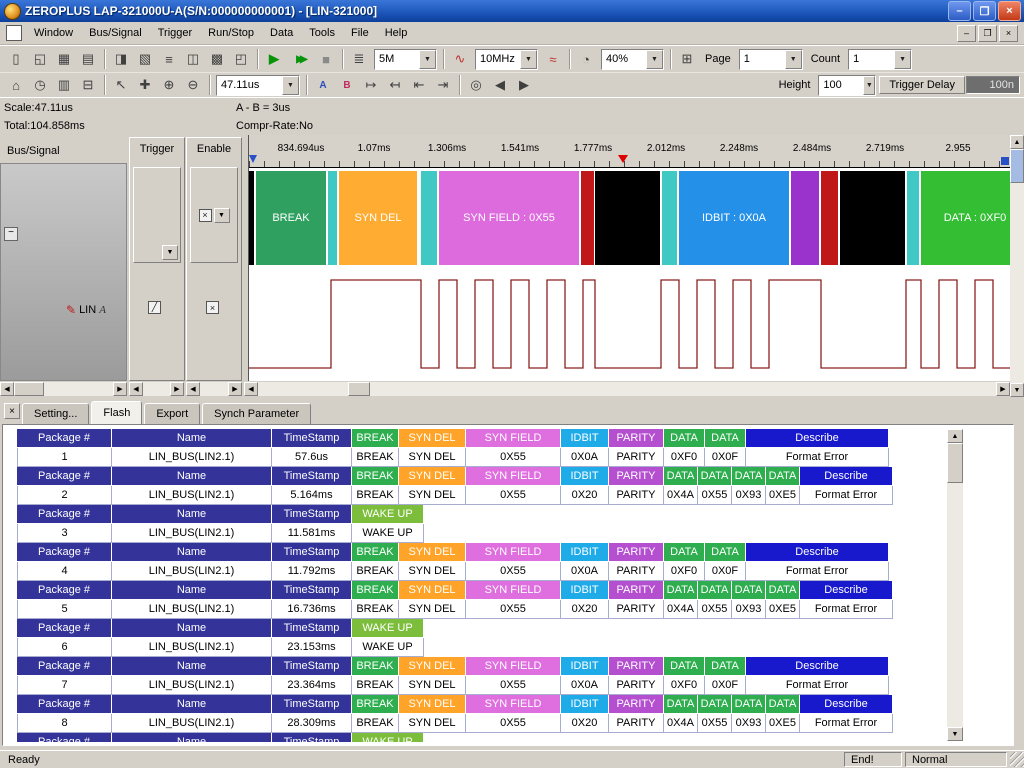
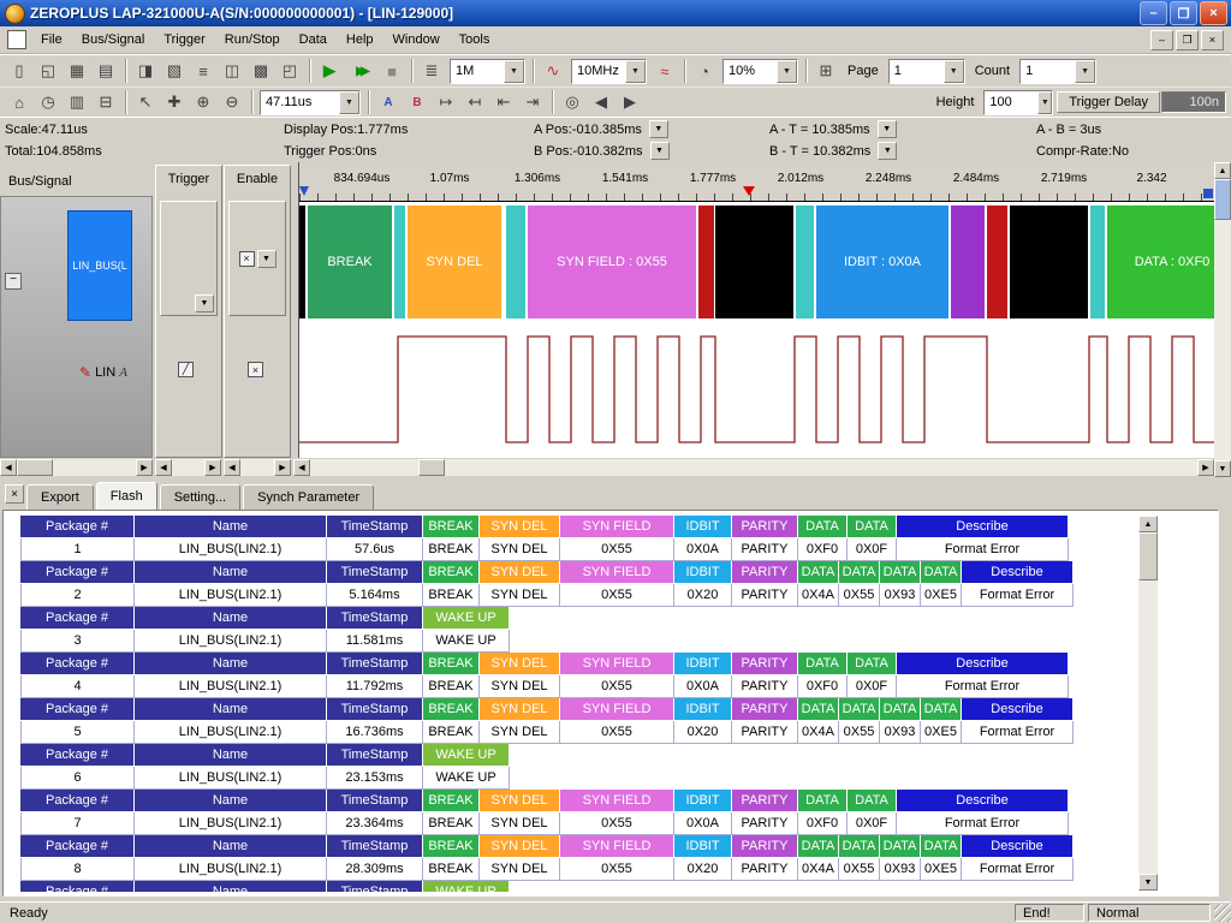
- ZEROPLUS LAP-321000U-A(S/N:000000000001) - [LIN-321000]
+ ZEROPLUS LAP-321000U-A(S/N:000000000001) - [LIN-129000]
  –
  ❐
  ×
- Window
+ File
  Bus/Signal
  Trigger
  Run/Stop
  Data
- Tools
+ Help
- File
+ Window
- Help
+ Tools
  –
  ❐
  ×
  ▯
  ◱
  ▦
  ▤
  ◨
  ▧
  ≡
  ◫
  ▩
  ◰
  ▶
  ▶▶
  ■
  ≣
- 5M
+ 1M
  ∿
  10MHz
  ≈
  ◔
- 40%
+ 10%
  ⊞
  Page
  1
  Count
  1
  ⌂
  ◷
  ▥
  ⊟
  ↖
  ✚
  ⊕
  ⊖
  47.11us
  A
  B
  ↦
  ↤
  ⇤
  ⇥
  ◎
  ◀
  ▶
  Height
  100
  Trigger Delay
  100n
  Scale:47.11us
  Total:104.858ms
+ Display Pos:1.777ms
+ Trigger Pos:0ns
+ A Pos:-010.385ms
+ B Pos:-010.382ms
+ A - T = 10.385ms
+ B - T = 10.382ms
  A - B = 3us
  Compr-Rate:No
  Bus/Signal
  −
+ LIN_BUS(L
  ✎
  LIN
  A
  Trigger
  Enable
  ╱
  ×
  ×
  834.694us
  1.07ms
  1.306ms
  1.541ms
  1.777ms
  2.012ms
  2.248ms
  2.484ms
  2.719ms
- 2.955
+ 2.342
  BREAK
  SYN DEL
  SYN FIELD : 0X55
  IDBIT : 0X0A
  DATA : 0XF0
  ×
- Setting...
+ Export
  Flash
- Export
+ Setting...
  Synch Parameter
  Package #
  Name
  TimeStamp
  BREAK
  SYN DEL
  SYN FIELD
  IDBIT
  PARITY
  DATA
  DATA
  Describe
  1
  LIN_BUS(LIN2.1)
  57.6us
  BREAK
  SYN DEL
  0X55
  0X0A
  PARITY
  0XF0
  0X0F
  Format Error
  Package #
  Name
  TimeStamp
  BREAK
  SYN DEL
  SYN FIELD
  IDBIT
  PARITY
  DATA
  DATA
  DATA
  DATA
  Describe
  2
  LIN_BUS(LIN2.1)
  5.164ms
  BREAK
  SYN DEL
  0X55
  0X20
  PARITY
  0X4A
  0X55
  0X93
  0XE5
  Format Error
  Package #
  Name
  TimeStamp
  WAKE UP
  3
  LIN_BUS(LIN2.1)
  11.581ms
  WAKE UP
  Package #
  Name
  TimeStamp
  BREAK
  SYN DEL
  SYN FIELD
  IDBIT
  PARITY
  DATA
  DATA
  Describe
  4
  LIN_BUS(LIN2.1)
  11.792ms
  BREAK
  SYN DEL
  0X55
  0X0A
  PARITY
  0XF0
  0X0F
  Format Error
  Package #
  Name
  TimeStamp
  BREAK
  SYN DEL
  SYN FIELD
  IDBIT
  PARITY
  DATA
  DATA
  DATA
  DATA
  Describe
  5
  LIN_BUS(LIN2.1)
  16.736ms
  BREAK
  SYN DEL
  0X55
  0X20
  PARITY
  0X4A
  0X55
  0X93
  0XE5
  Format Error
  Package #
  Name
  TimeStamp
  WAKE UP
  6
  LIN_BUS(LIN2.1)
  23.153ms
  WAKE UP
  Package #
  Name
  TimeStamp
  BREAK
  SYN DEL
  SYN FIELD
  IDBIT
  PARITY
  DATA
  DATA
  Describe
  7
  LIN_BUS(LIN2.1)
  23.364ms
  BREAK
  SYN DEL
  0X55
  0X0A
  PARITY
  0XF0
  0X0F
  Format Error
  Package #
  Name
  TimeStamp
  BREAK
  SYN DEL
  SYN FIELD
  IDBIT
  PARITY
  DATA
  DATA
  DATA
  DATA
  Describe
  8
  LIN_BUS(LIN2.1)
  28.309ms
  BREAK
  SYN DEL
  0X55
  0X20
  PARITY
  0X4A
  0X55
  0X93
  0XE5
  Format Error
  Ready
  End!
  Normal
